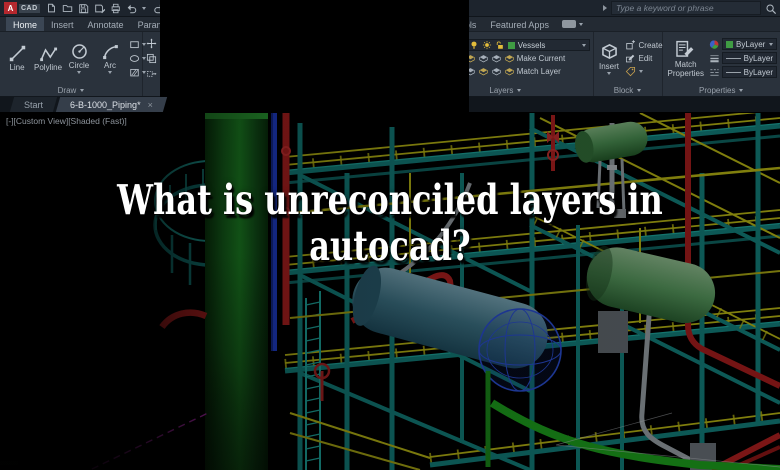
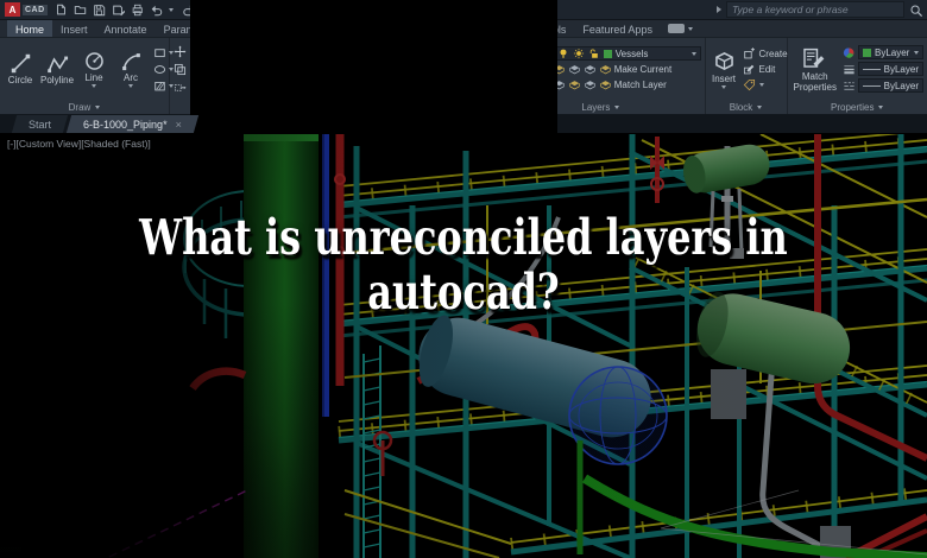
  A
  Type a keyword or phrase
  Home
  Insert
  Annotate
  Featured Apps
- Line
+ Circle
  Polyline
- Circle
+ Line
  Arc
  Draw
  Vessels
  Make Current
  Match Layer
  Layers
  Insert
  Create
  Edit
  Block
  Match
  Properties
  ByLayer
  ByLayer
  ByLayer
  Properties
  Start
  6-B-1000_Piping*
  ×
  What is unreconciled layers in
  autocad?
  [-][Custom View][Shaded (Fast)]
